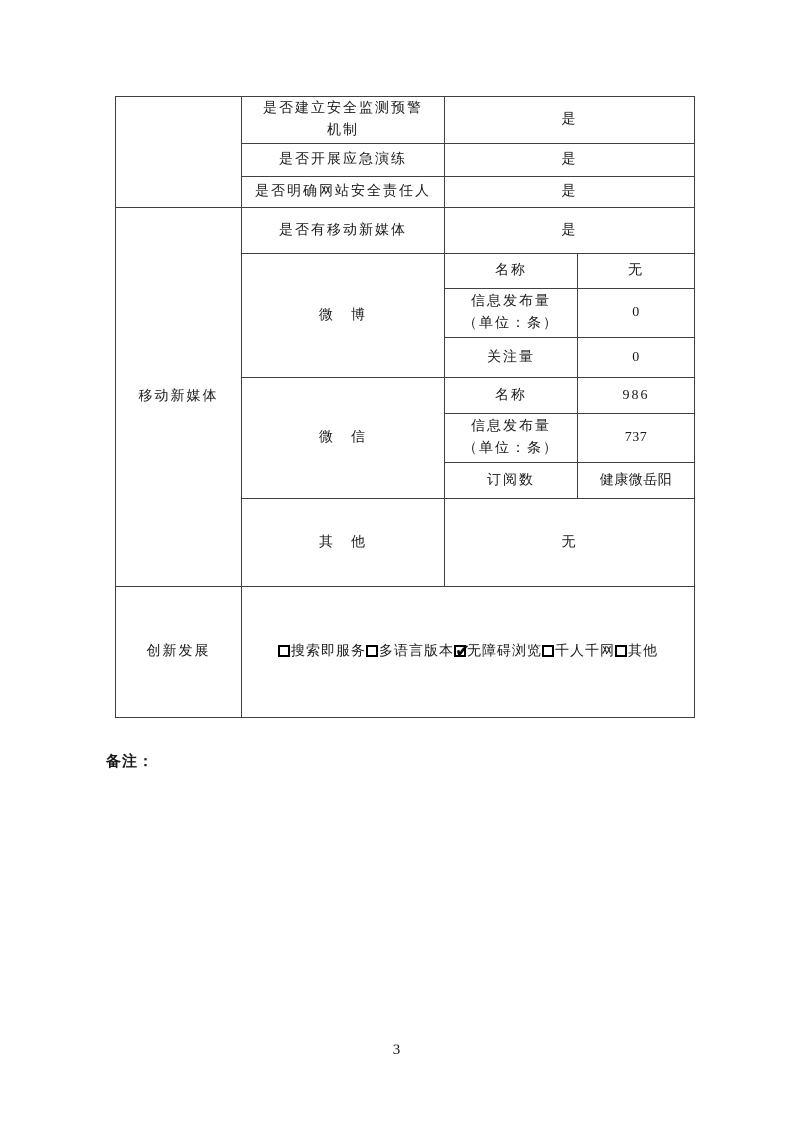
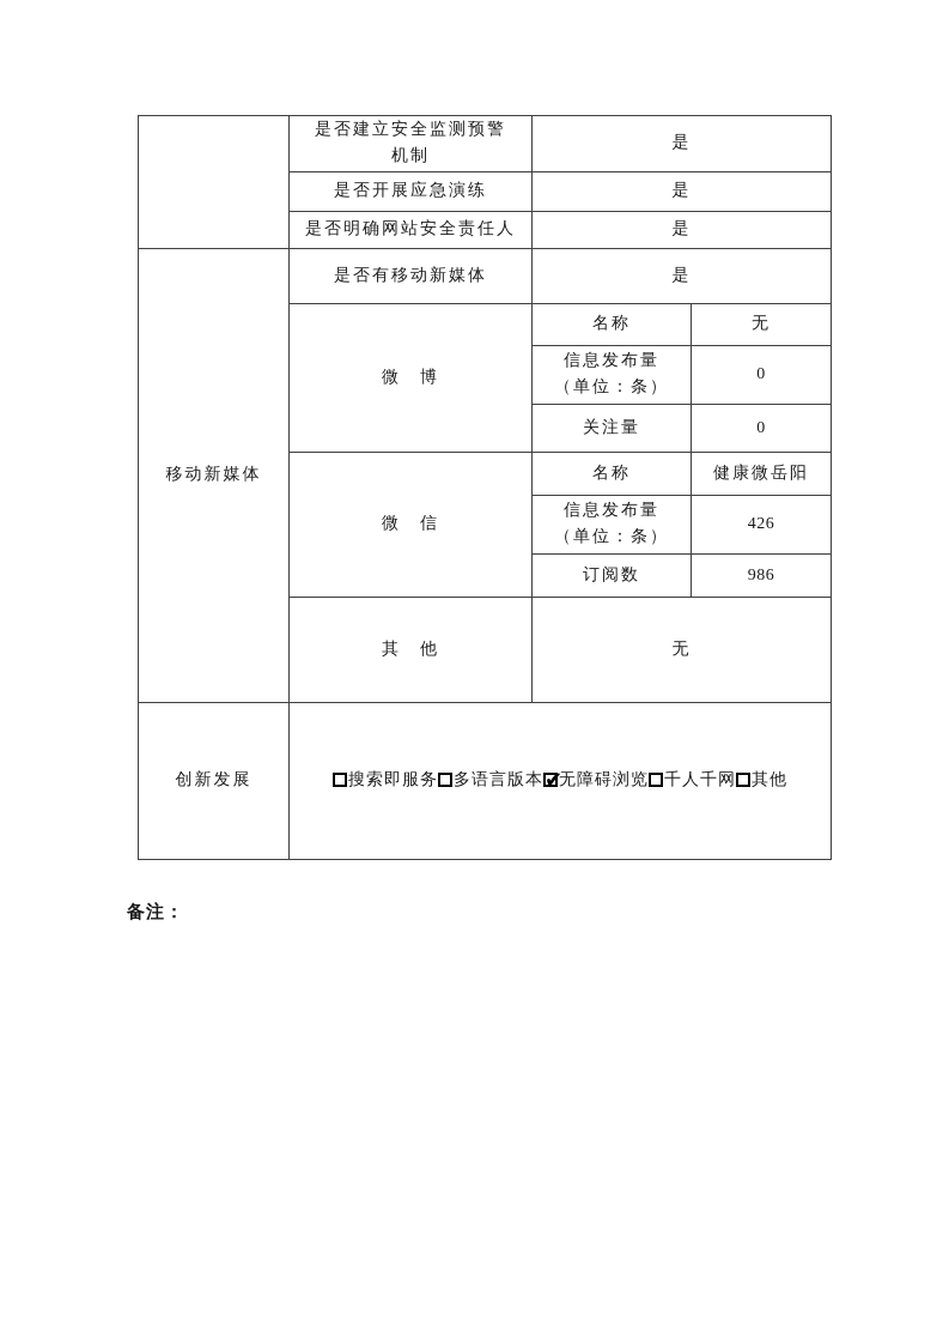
  	是否建立安全监测预警 机制	是
  是否开展应急演练	是
  是否明确网站安全责任人	是
  移动新媒体	是否有移动新媒体	是
  微 博	名称	无
  信息发布量 （单位：条）	0
  关注量	0
- 微 信	名称	986
+ 微 信	名称	健康微岳阳
- 信息发布量 （单位：条）	737
+ 信息发布量 （单位：条）	426
- 订阅数	健康微岳阳
+ 订阅数	986
  其 他	无
  创新发展	搜索即服务 多语言版本 无障碍浏览 千人千网 其他
  备注：
- 3
